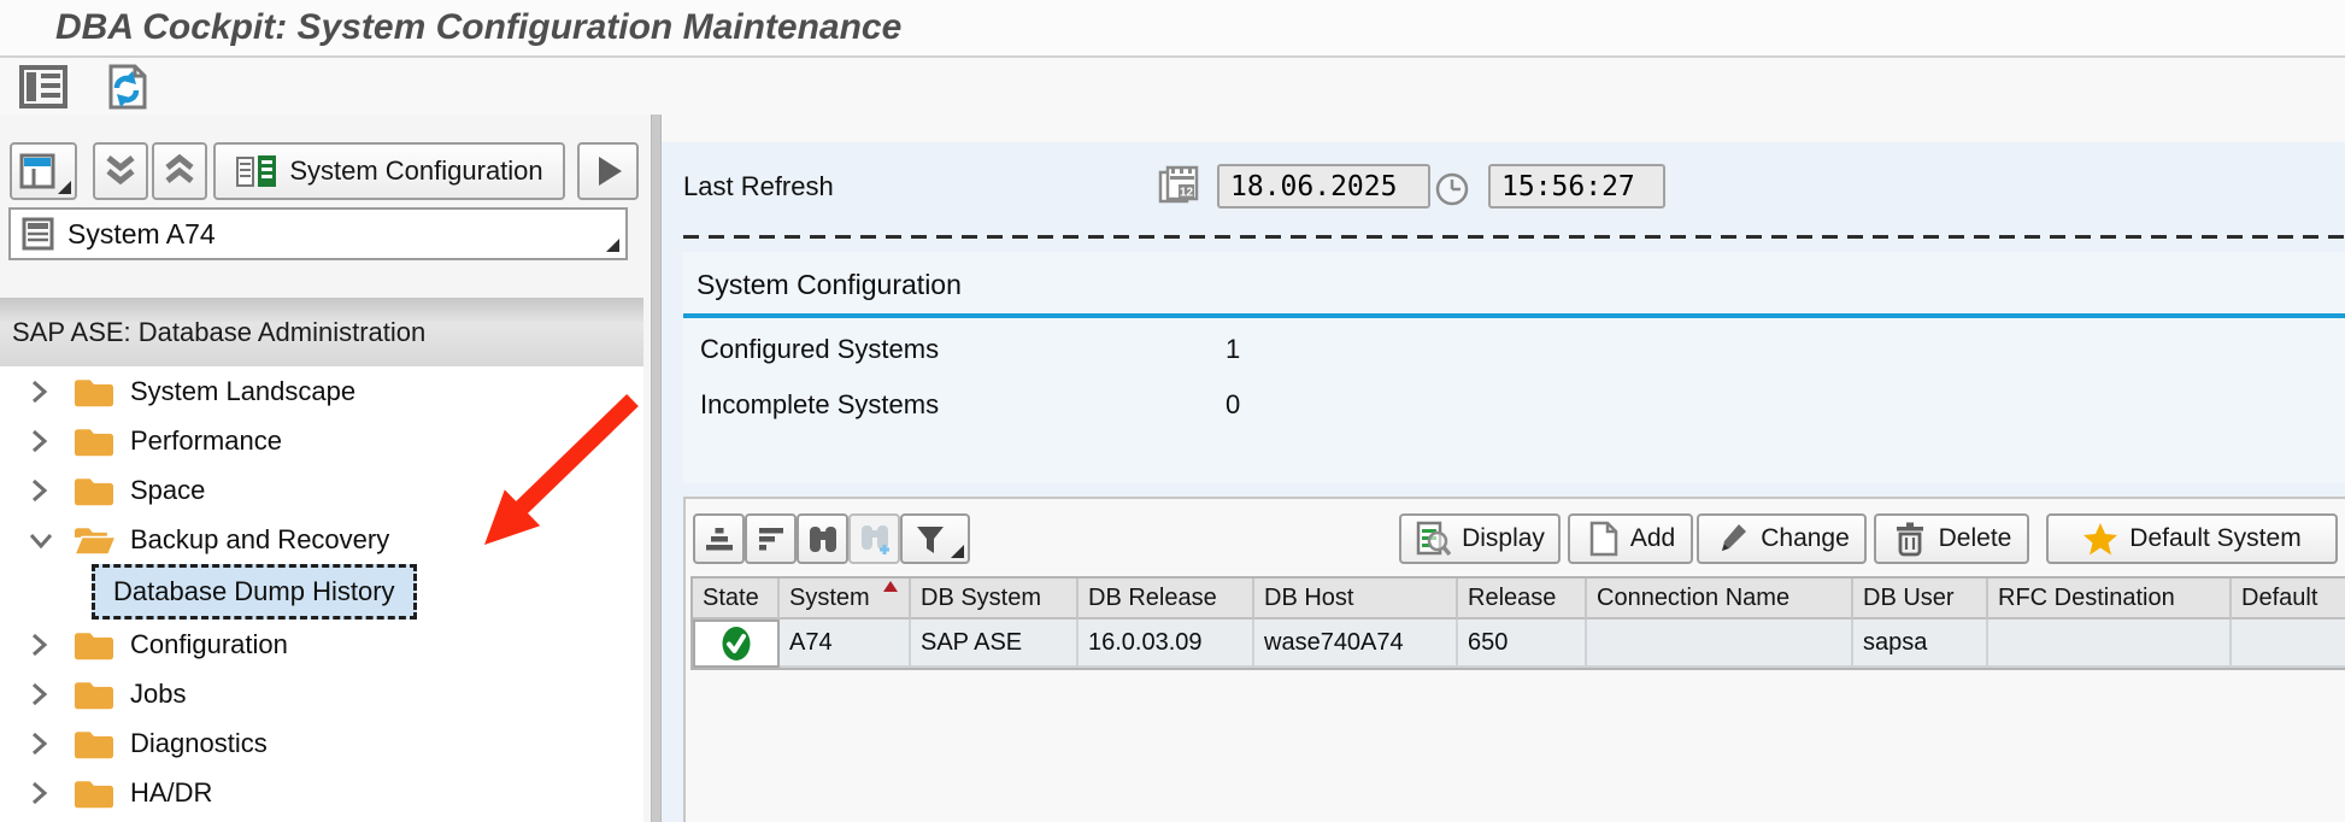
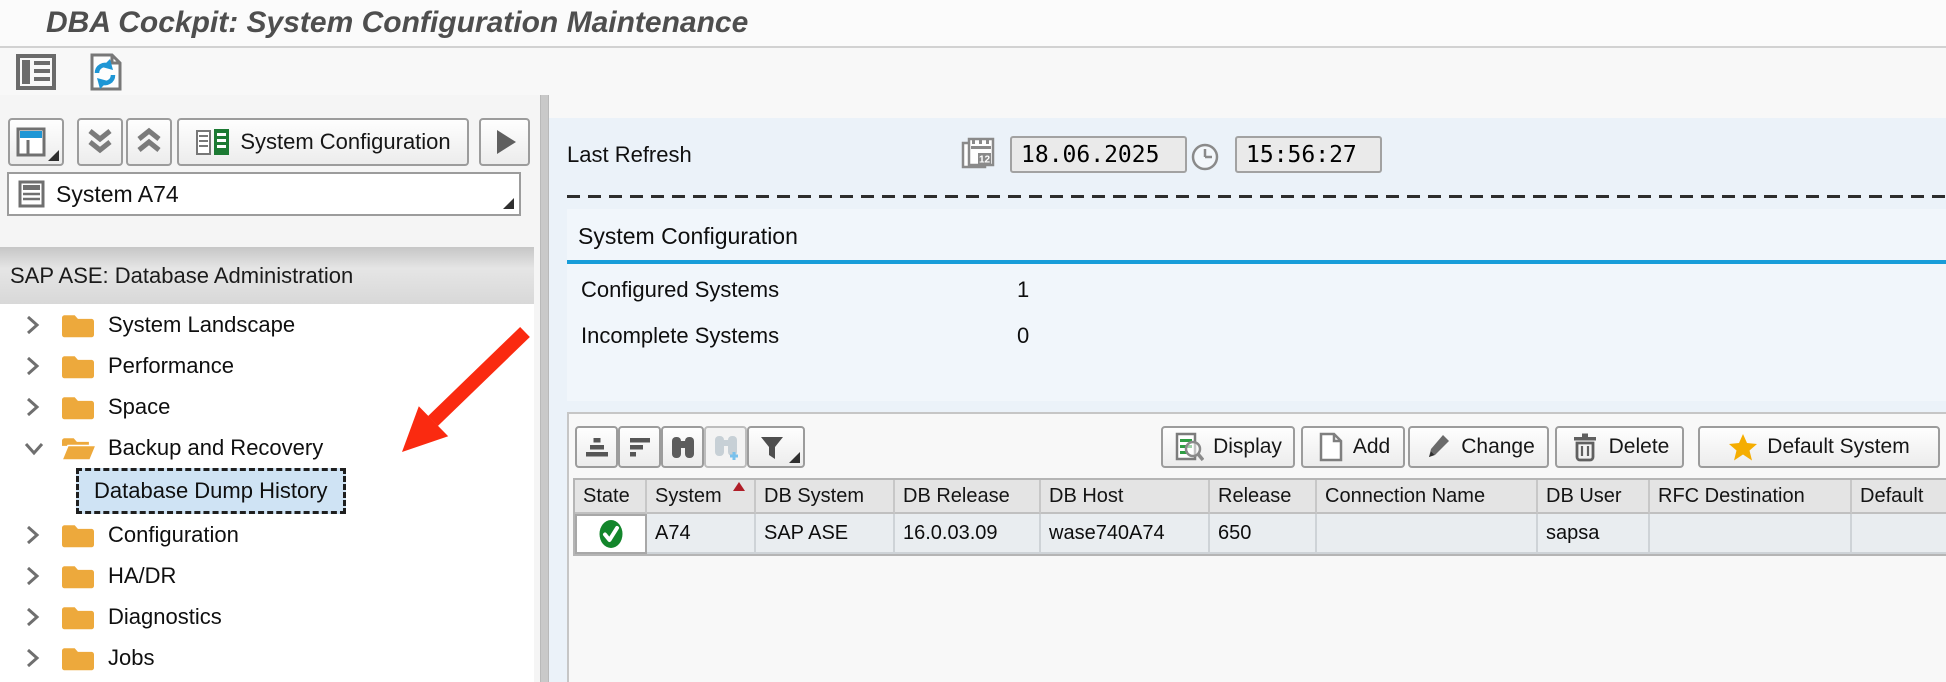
  DBA Cockpit: System Configuration Maintenance
  System Configuration
  System A74
  SAP ASE: Database Administration
  System Landscape
  Performance
  Space
  Backup and Recovery
  Database Dump History
  Configuration
- Jobs
+ HA/DR
  Diagnostics
- HA/DR
+ Jobs
  Last Refresh
  12
  18.06.2025
  15:56:27
  System Configuration
  Configured Systems
  1
  Incomplete Systems
  0
  Display
  Add
  Change
  Delete
  Default System
  State
  System
  DB System
  DB Release
  DB Host
  Release
  Connection Name
  DB User
  RFC Destination
  Default
  A74
  SAP ASE
  16.0.03.09
  wase740A74
  650
  sapsa
